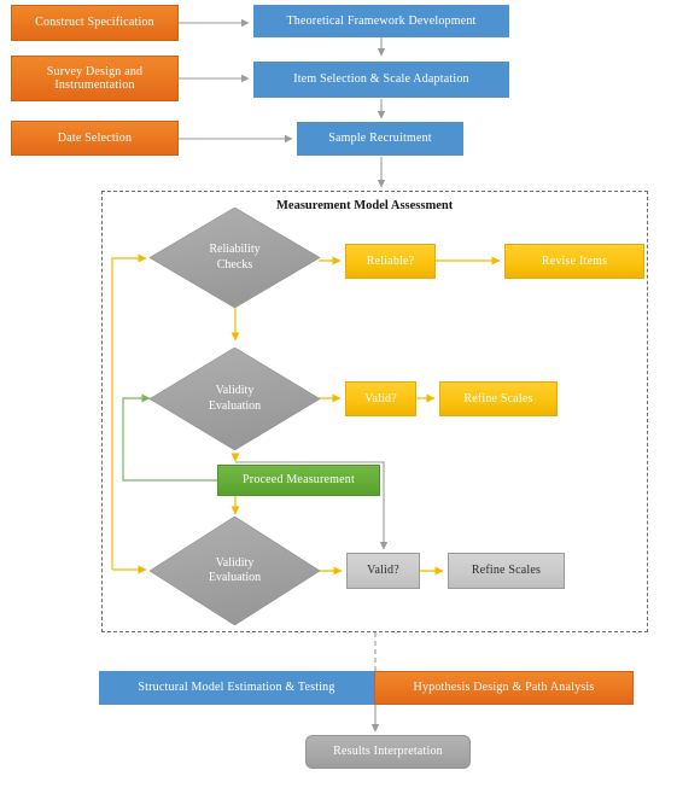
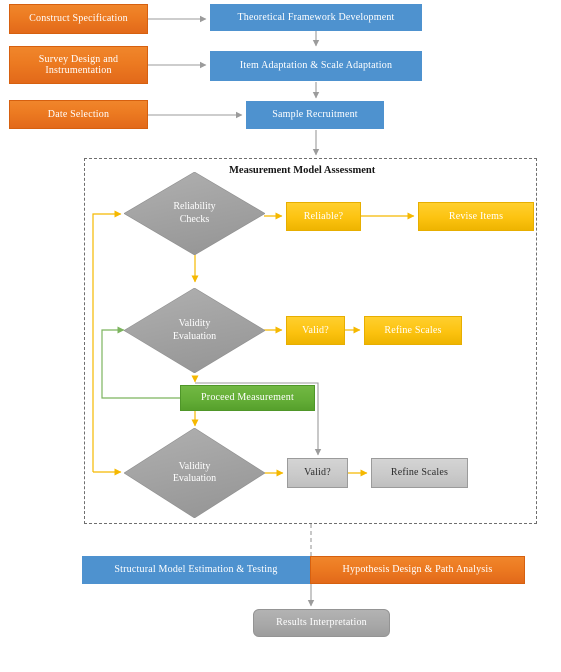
  Construct Specification
  Survey Design and Instrumentation
  Date Selection
  Theoretical Framework Development
- Item Selection & Scale Adaptation
+ Item Adaptation & Scale Adaptation
  Sample Recruitment
  Measurement Model Assessment
  Reliability
  Checks
  Reliable?
  Revise Items
  Validity
  Evaluation
  Valid?
  Refine Scales
  Proceed Measurement
  Validity
  Evaluation
  Valid?
  Refine Scales
  Structural Model Estimation & Testing
  Hypothesis Design & Path Analysis
  Results Interpretation
